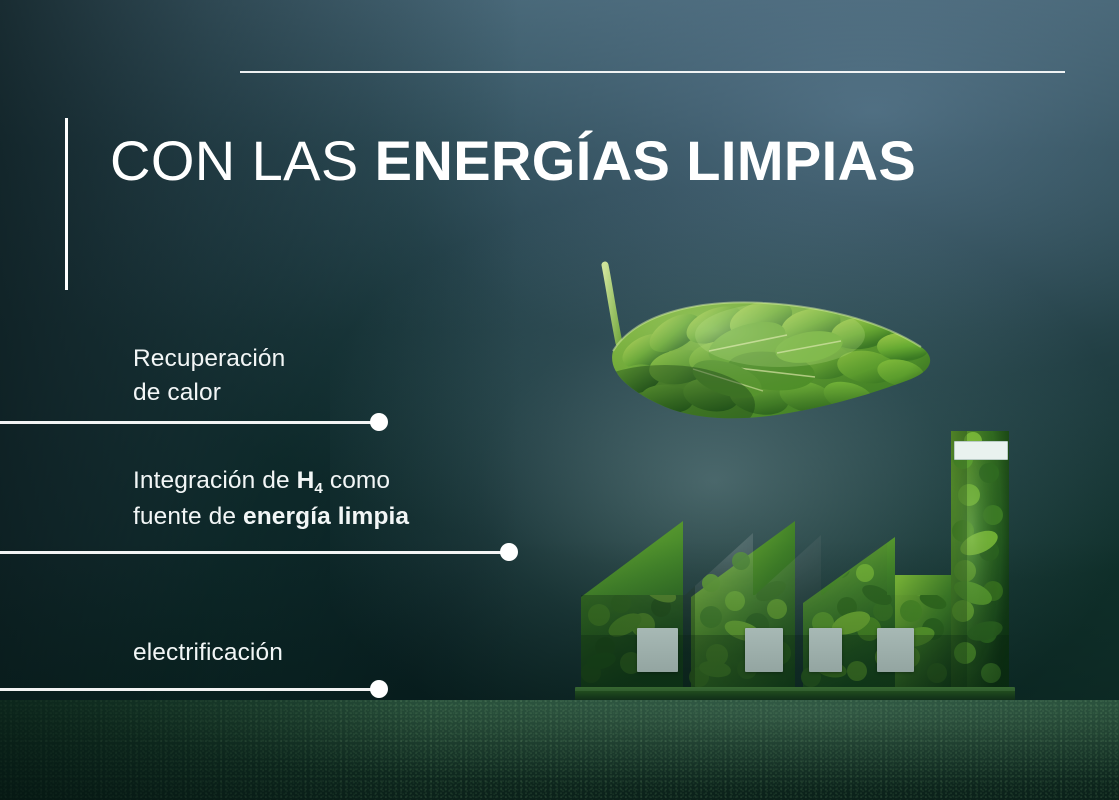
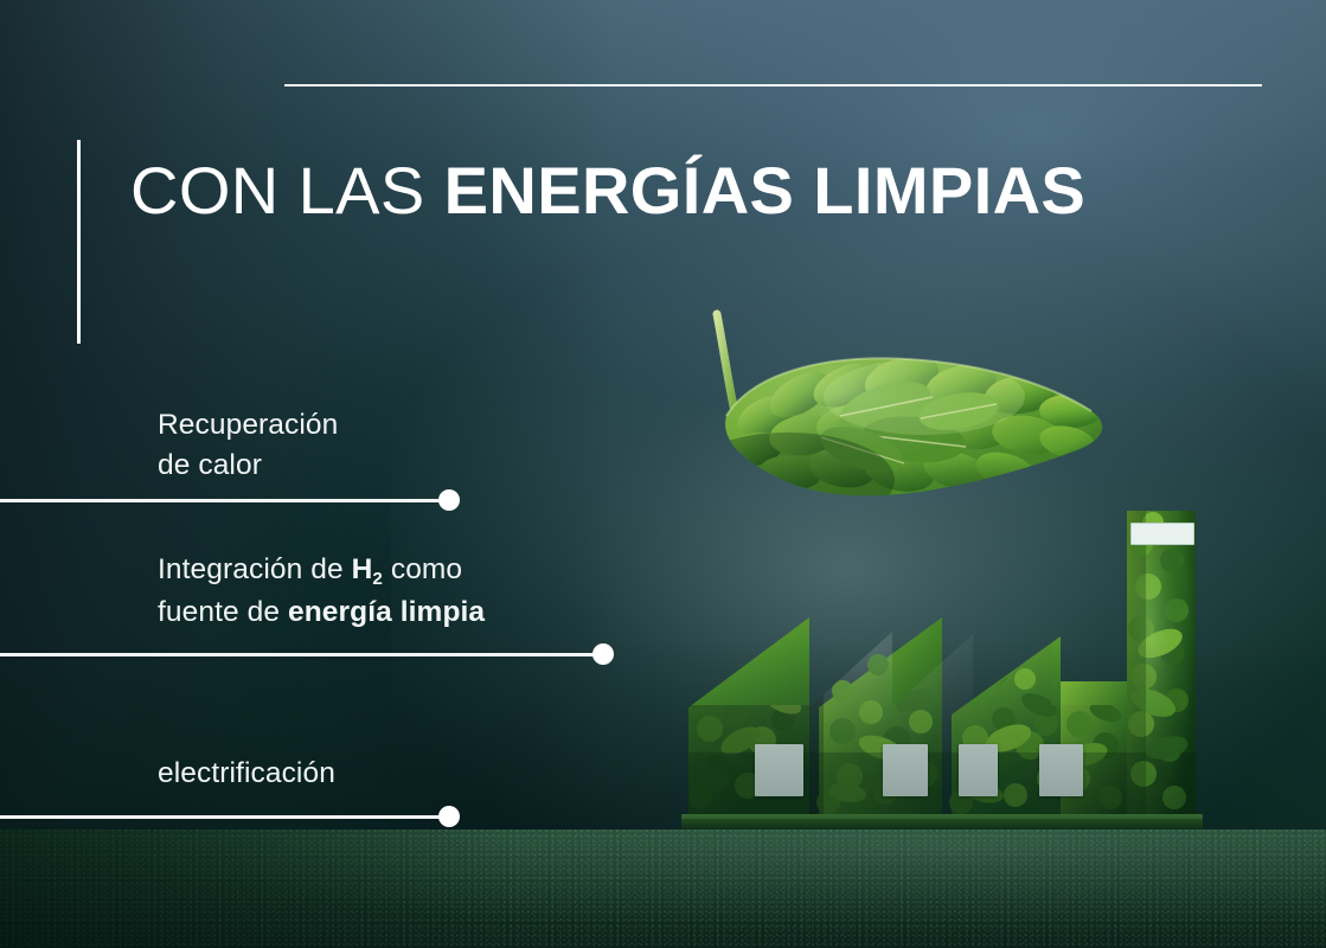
  CON LAS ENERGÍAS LIMPIAS
  Recuperación
  de calor
- Integración de H4 como
+ Integración de H2 como
  fuente de energía limpia
  electrificación
